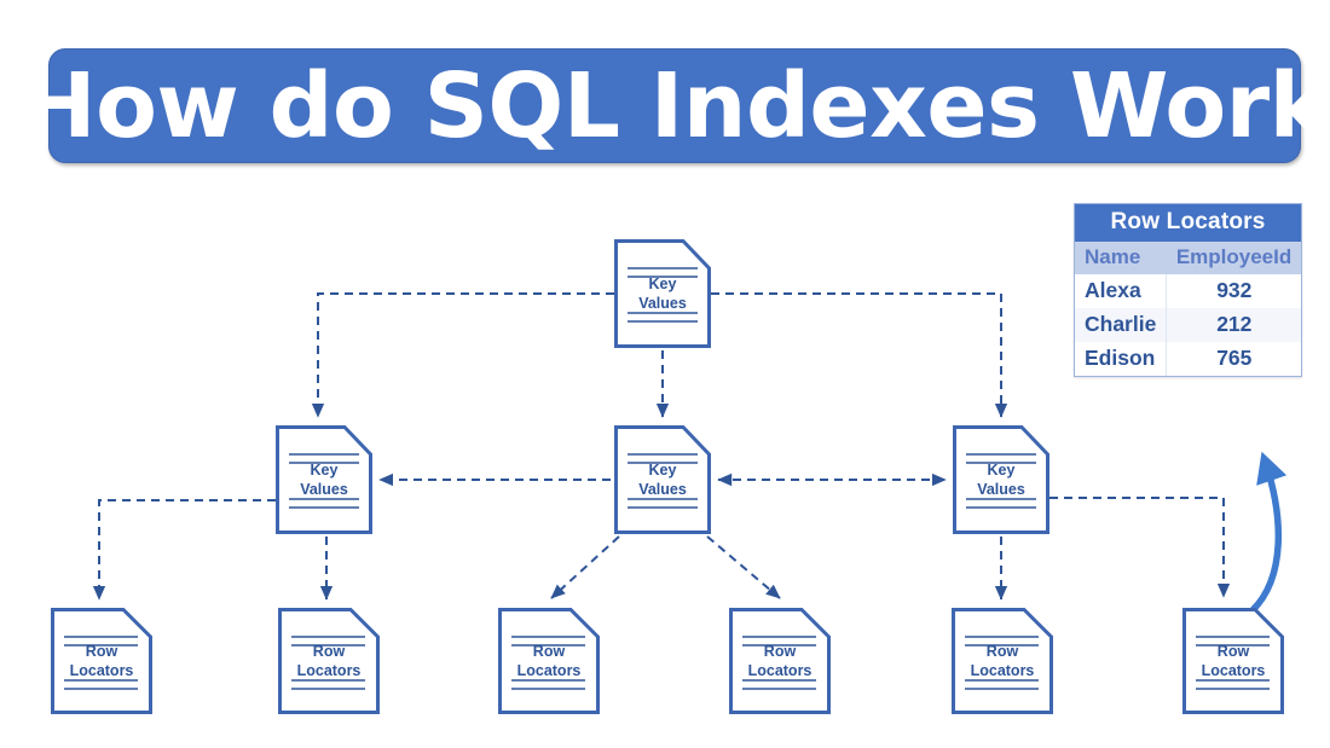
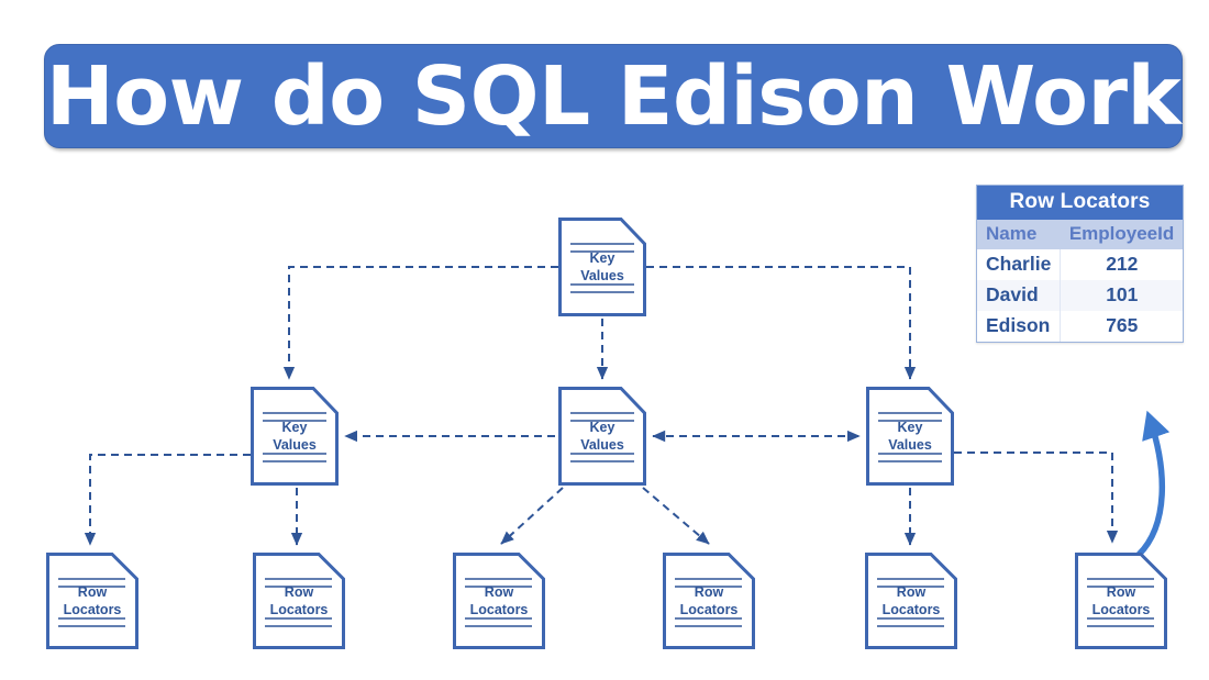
- How do SQL Indexes Work
+ How do SQL Edison Work
  Key
  Values
  Key
  Values
  Key
  Values
  Key
  Values
  Row
  Locators
  Row
  Locators
  Row
  Locators
  Row
  Locators
  Row
  Locators
  Row
  Locators
  Row Locators
  Name	EmployeeId
- Alexa	932
  Charlie	212
+ David	101
  Edison	765
